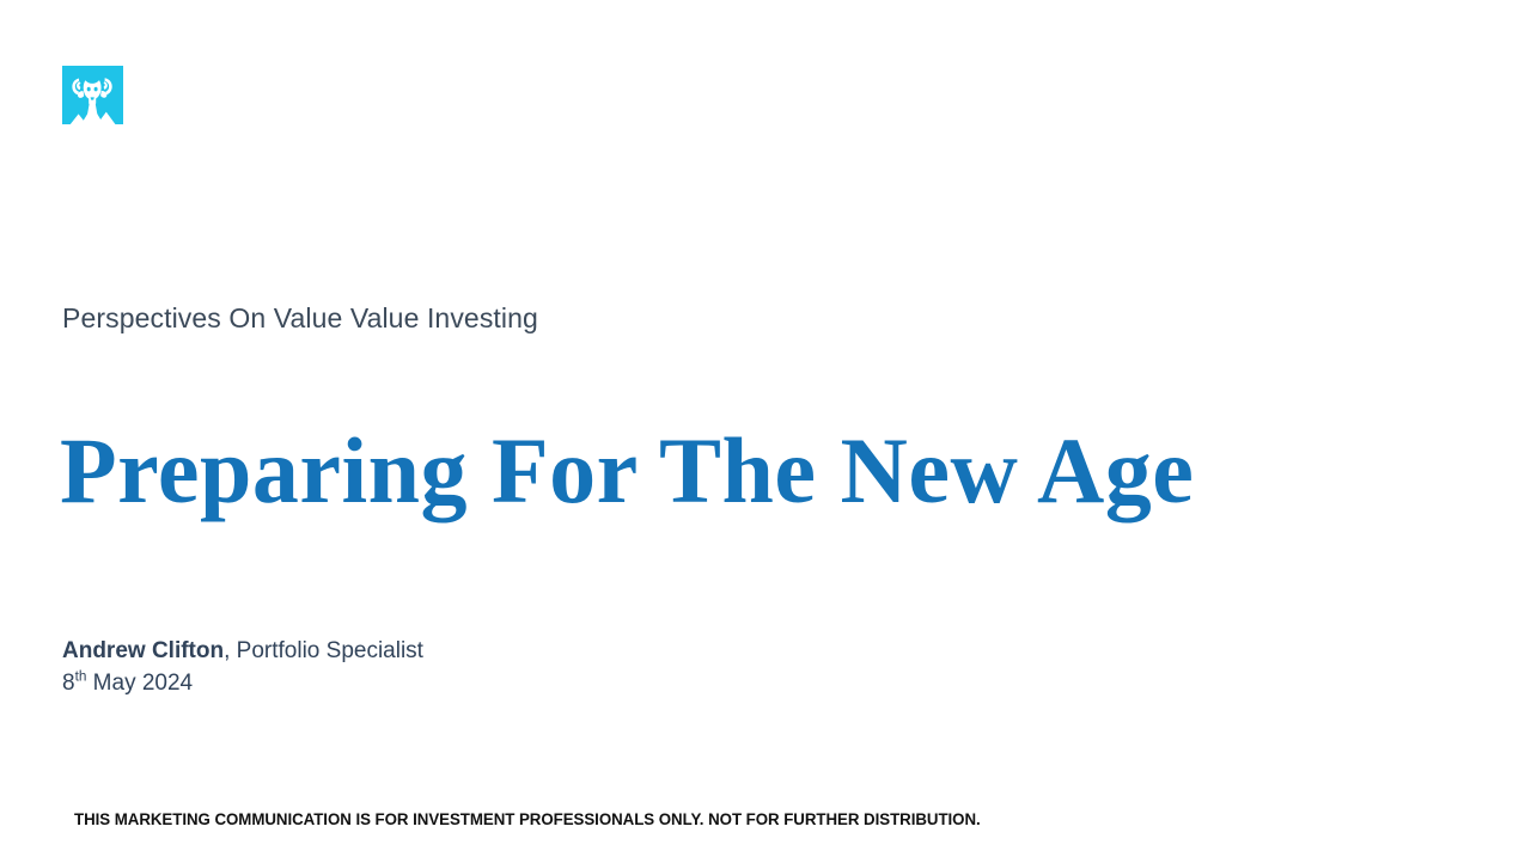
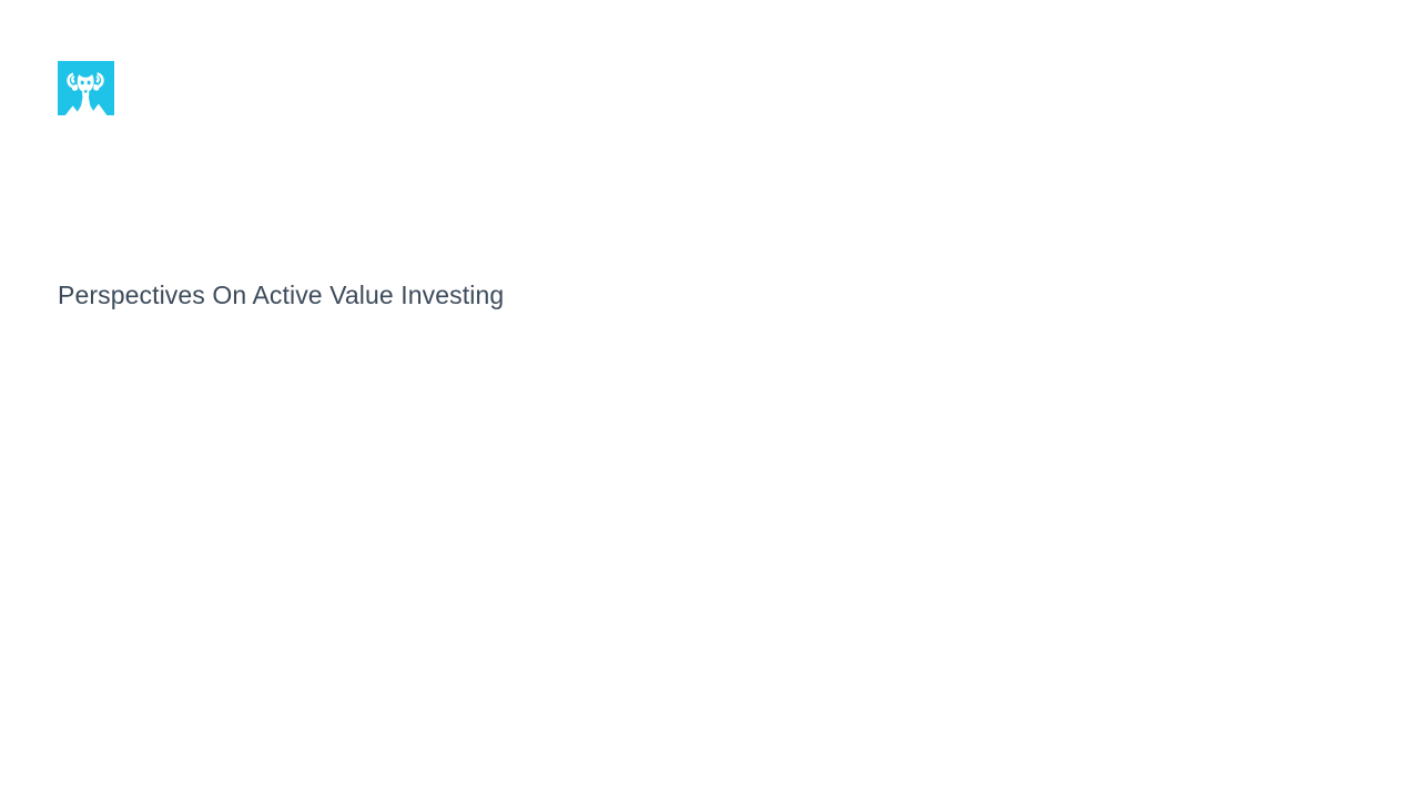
- Perspectives On Value Value Investing
+ Perspectives On Active Value Investing
- Preparing For The New Age
- Andrew Clifton, Portfolio Specialist
- 8th May 2024
- THIS MARKETING COMMUNICATION IS FOR INVESTMENT PROFESSIONALS ONLY. NOT FOR FURTHER DISTRIBUTION.
